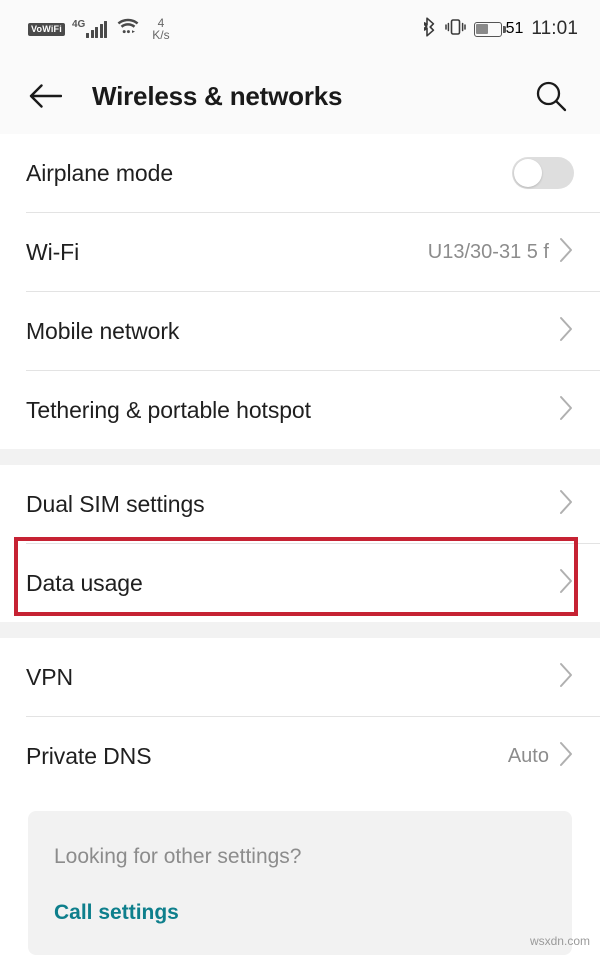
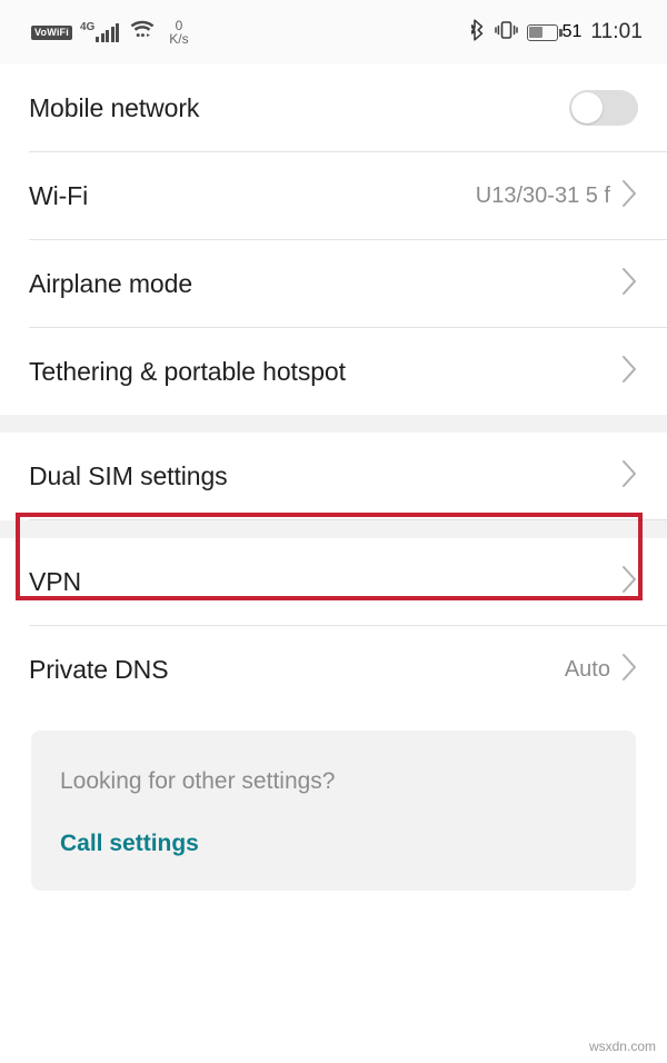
  VoWiFi
  4G
- 4
+ 0
  K/s
  51
  11:01
- Wireless & networks
- Airplane mode
+ Mobile network
  Wi-Fi
  U13/30-31 5 f
- Mobile network
+ Airplane mode
  Tethering & portable hotspot
  Dual SIM settings
- Data usage
  VPN
  Private DNS
  Auto
  Looking for other settings?
  Call settings
  wsxdn.com
